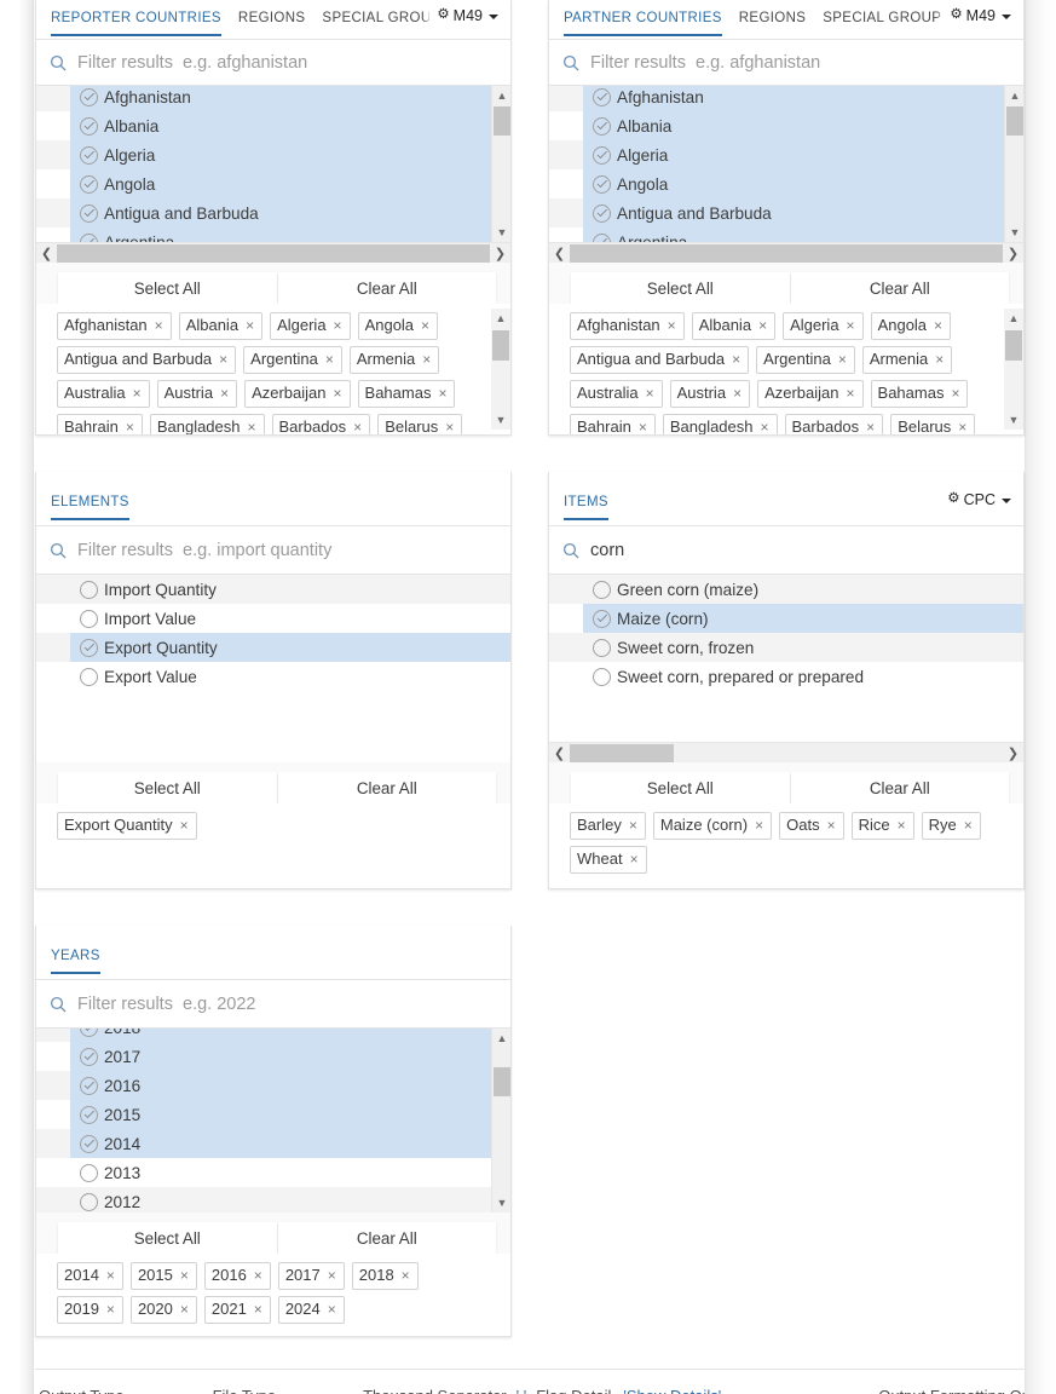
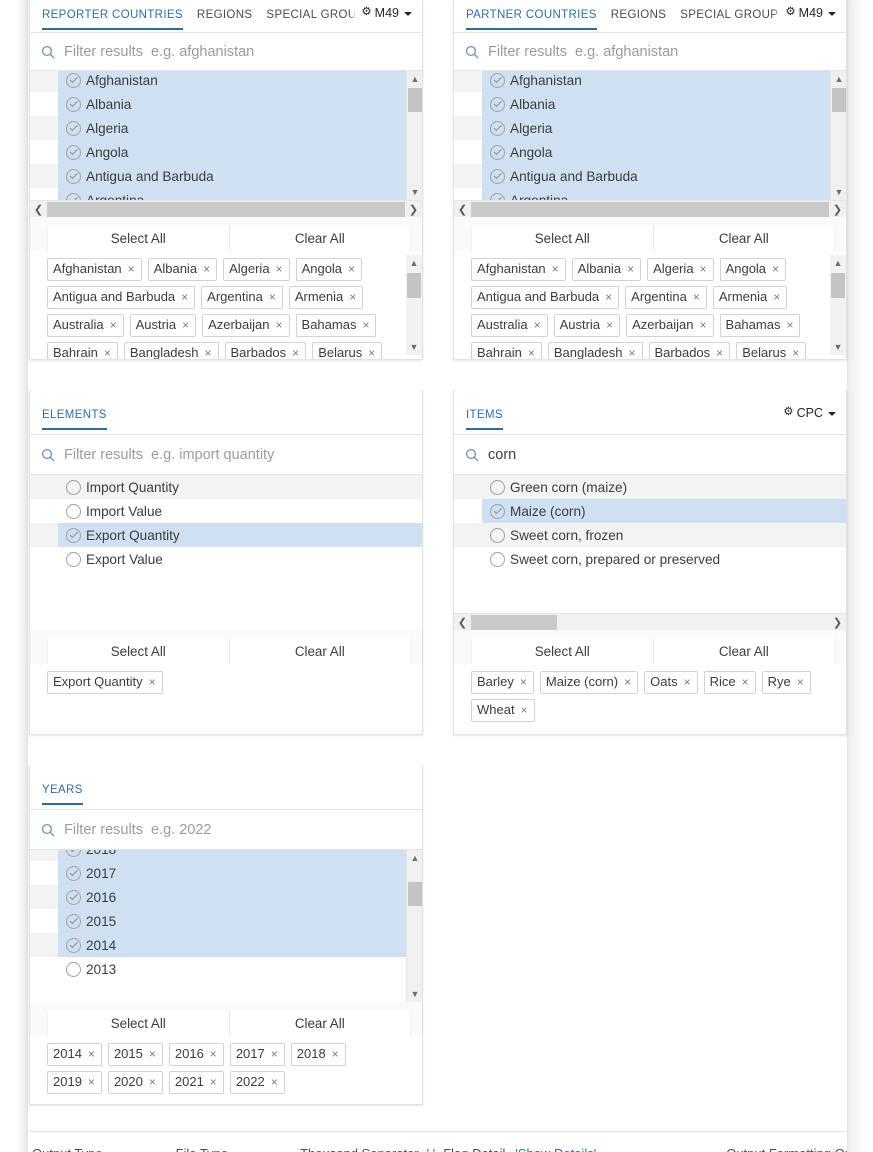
  REPORTER COUNTRIES
  REGIONS
  SPECIAL GROU
  ⚙
  M49
  Filter results e.g. afghanistan
  Afghanistan
  Albania
  Algeria
  Angola
  Antigua and Barbuda
  ▲
  ▼
  ❮
  ❯
  Select All
  Clear All
  Afghanistan
  ×
  Albania
  ×
  Algeria
  ×
  Angola
  ×
  Antigua and Barbuda
  ×
  Argentina
  ×
  Armenia
  ×
  Australia
  ×
  Austria
  ×
  Azerbaijan
  ×
  Bahamas
  ×
  Bahrain
  ×
  Bangladesh
  ×
  Barbados
  ×
  Belarus
  ×
  ▲
  ▼
  PARTNER COUNTRIES
  REGIONS
  SPECIAL GROUP
  ⚙
  M49
  Filter results e.g. afghanistan
  Afghanistan
  Albania
  Algeria
  Angola
  Antigua and Barbuda
  ▲
  ▼
  ❮
  ❯
  Select All
  Clear All
  Afghanistan
  ×
  Albania
  ×
  Algeria
  ×
  Angola
  ×
  Antigua and Barbuda
  ×
  Argentina
  ×
  Armenia
  ×
  Australia
  ×
  Austria
  ×
  Azerbaijan
  ×
  Bahamas
  ×
  Bahrain
  ×
  Bangladesh
  ×
  Barbados
  ×
  Belarus
  ×
  ▲
  ▼
  ELEMENTS
  Filter results e.g. import quantity
  Import Quantity
  Import Value
  Export Quantity
  Export Value
  Select All
  Clear All
  Export Quantity
  ×
  ITEMS
  ⚙
  CPC
  corn
  Green corn (maize)
  Maize (corn)
  Sweet corn, frozen
- Sweet corn, prepared or prepared
+ Sweet corn, prepared or preserved
  ❮
  ❯
  Select All
  Clear All
  Barley
  ×
  Maize (corn)
  ×
  Oats
  ×
  Rice
  ×
  Rye
  ×
  Wheat
  ×
  YEARS
  Filter results e.g. 2022
  2017
  2016
  2015
  2014
  2013
- 2012
  ▲
  ▼
  Select All
  Clear All
  2014
  ×
  2015
  ×
  2016
  ×
  2017
  ×
  2018
  ×
  2019
  ×
  2020
  ×
  2021
  ×
- 2024
+ 2022
  ×
